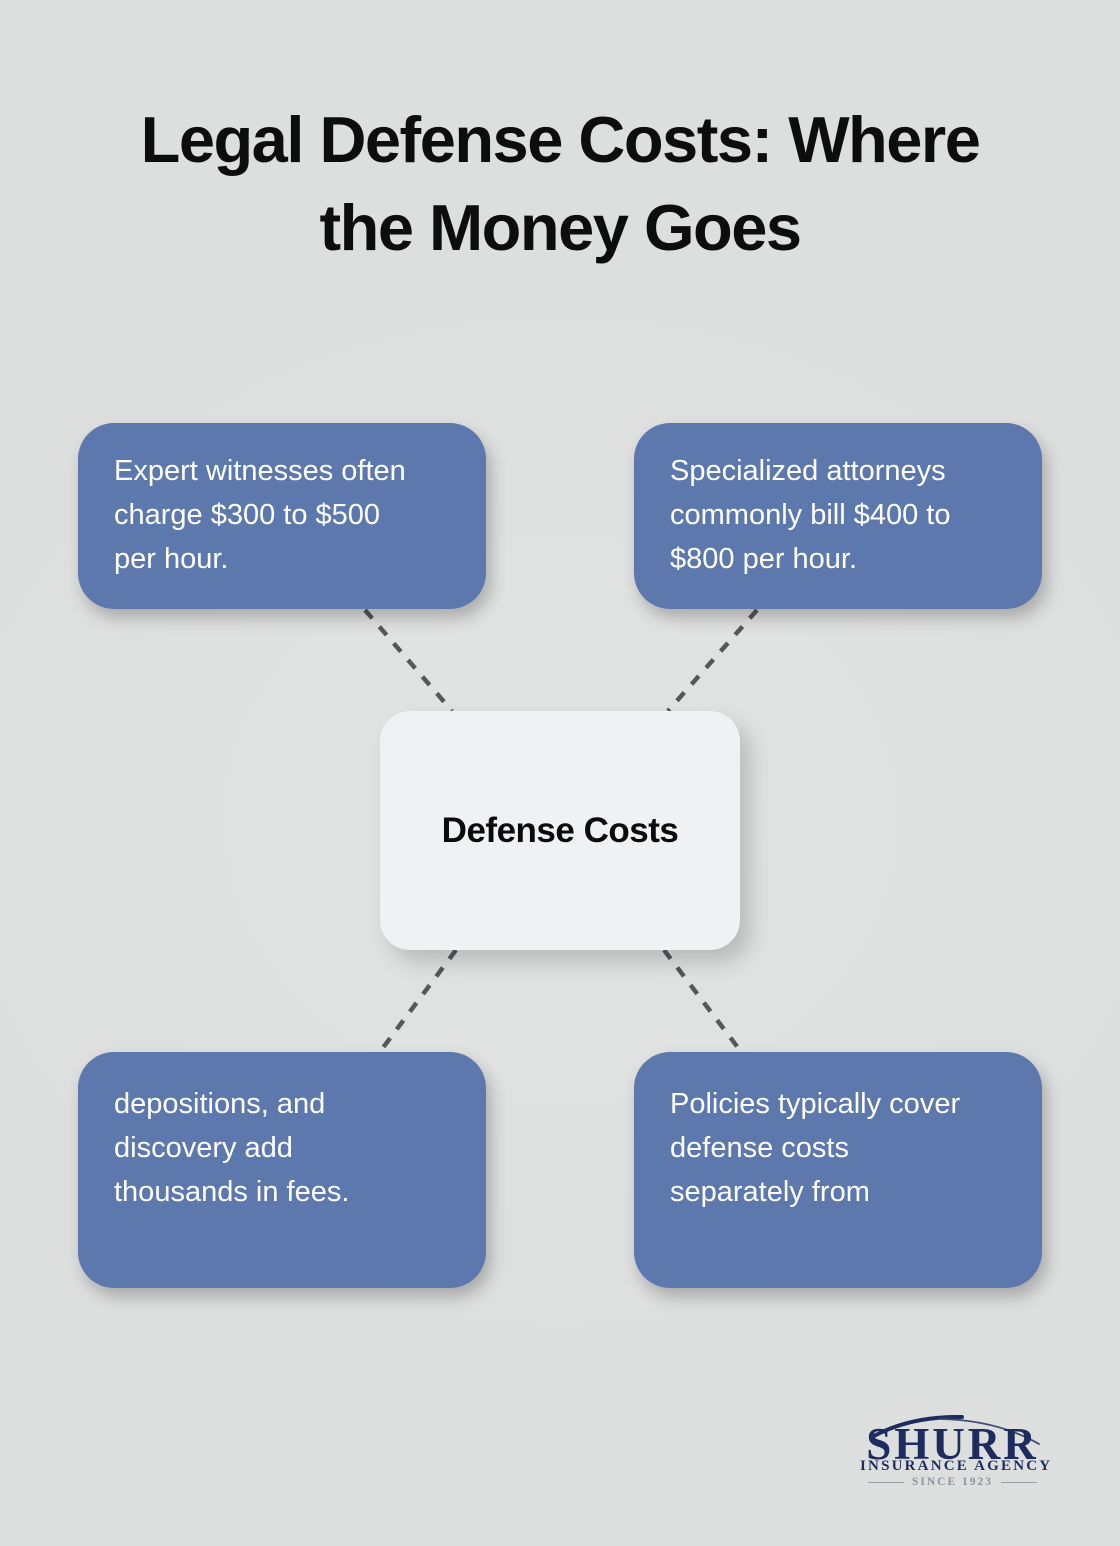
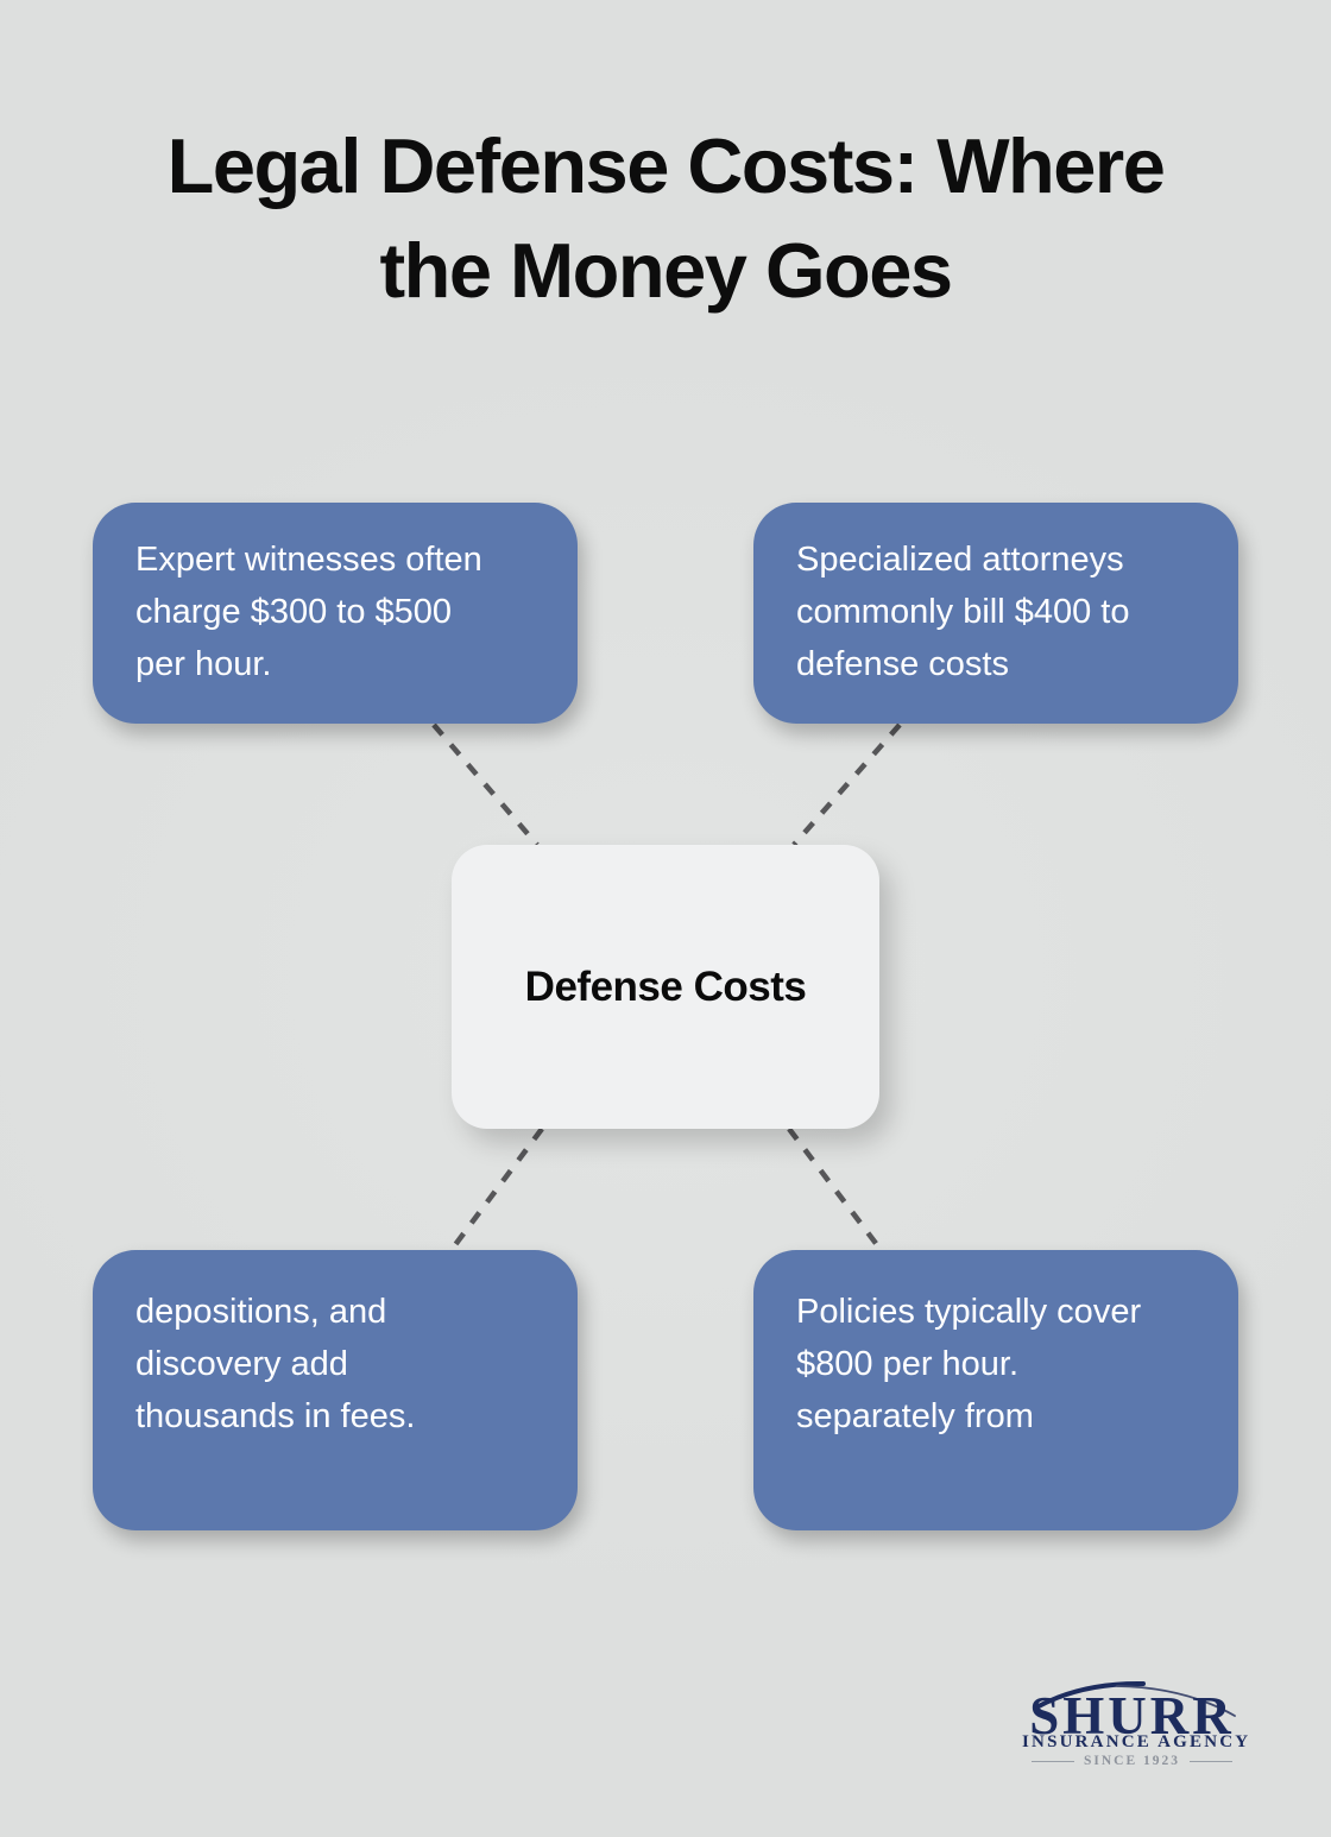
  Legal Defense Costs: Where
  the Money Goes
  Expert witnesses often
  charge $300 to $500
  per hour.
  Specialized attorneys
  commonly bill $400 to
- $800 per hour.
+ defense costs
  depositions, and
  discovery add
  thousands in fees.
  Policies typically cover
- defense costs
+ $800 per hour.
  separately from
  Defense Costs
  SHURR
  INSURANCE AGENCY
  SINCE 1923
